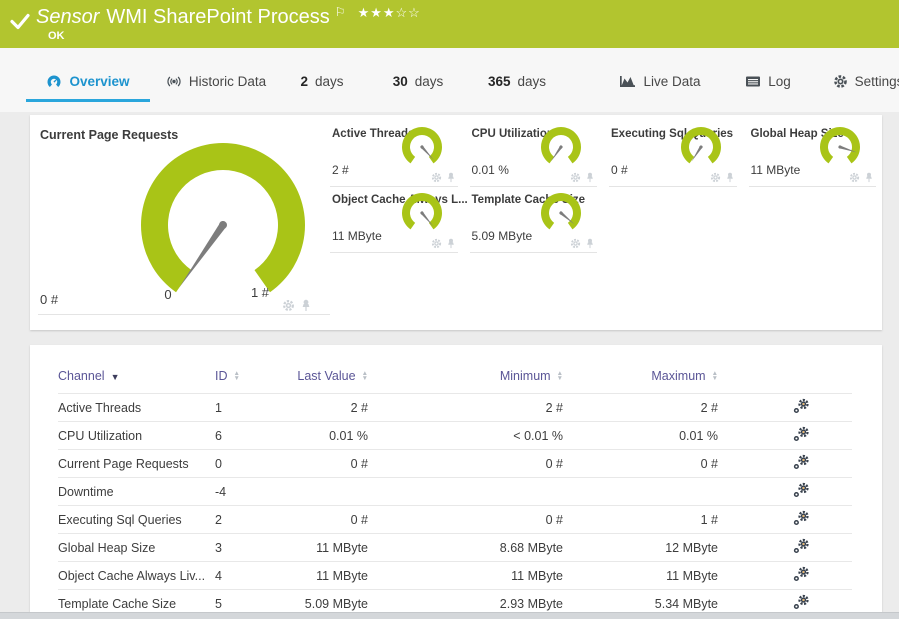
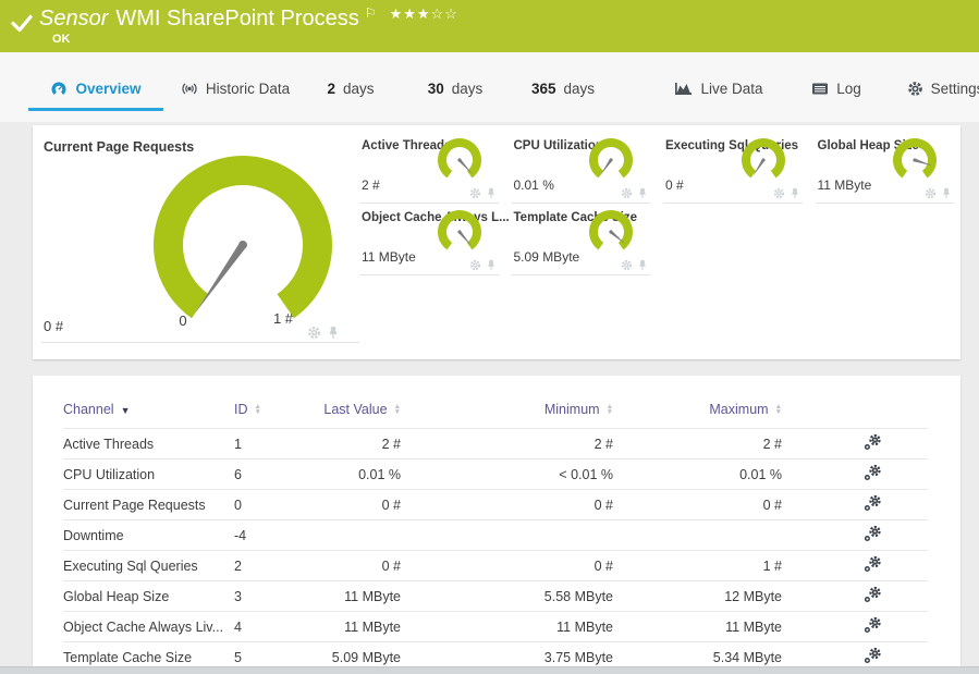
  Sensor WMI SharePoint Process ⚐ ★★★☆☆
  OK
  Overview
  Historic Data
  2
  days
  30
  days
  365
  days
  Live Data
  Log
  Setting
  Current Page Requests
  0
  1 #
  0 #
  Active Thread
  2 #
  CPU Utilizatio
  0.01 %
  Executing Sqies
  0 #
  Global Heap S
  11 MByte
  Object Cacheys L...
  11 MByte
  Template Cace
  5.09 MByte
  Channel ▼	ID	Last Value	Minimum	Maximum
  Active Threads	1	2 #	2 #	2 #
  CPU Utilization	6	0.01 %	< 0.01 %	0.01 %
  Current Page Requests	0	0 #	0 #	0 #
  Downtime	-4
  Executing Sql Queries	2	0 #	0 #	1 #
- Global Heap Size	3	11 MByte	8.68 MByte	12 MByte
+ Global Heap Size	3	11 MByte	5.58 MByte	12 MByte
  Object Cache Always Liv...	4	11 MByte	11 MByte	11 MByte
- Template Cache Size	5	5.09 MByte	2.93 MByte	5.34 MByte
+ Template Cache Size	5	5.09 MByte	3.75 MByte	5.34 MByte
